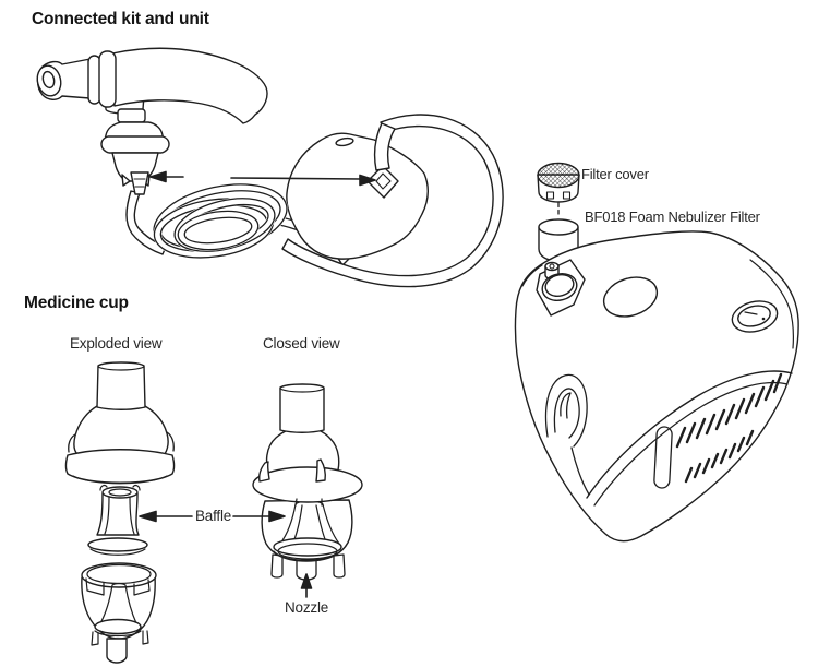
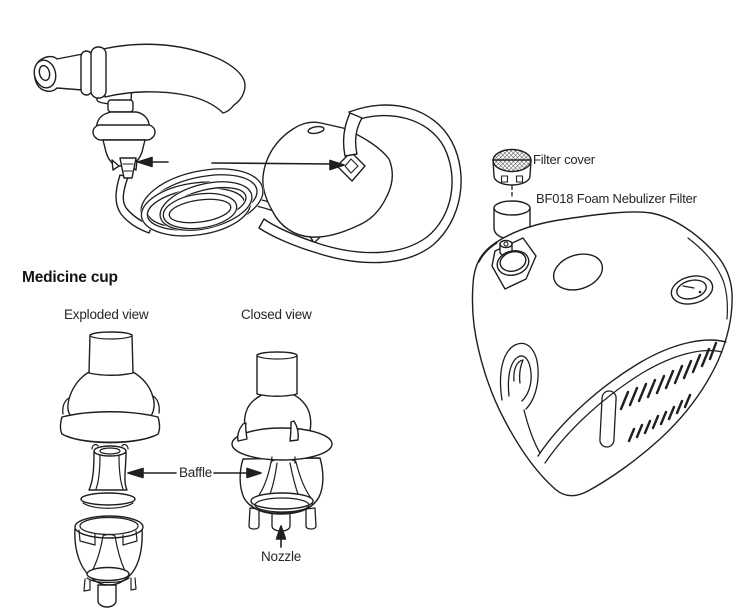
- Connected kit and unit
  Filter cover
  BF018 Foam Nebulizer Filter
  Medicine cup
  Exploded view
  Closed view
  Baffle
  Nozzle
